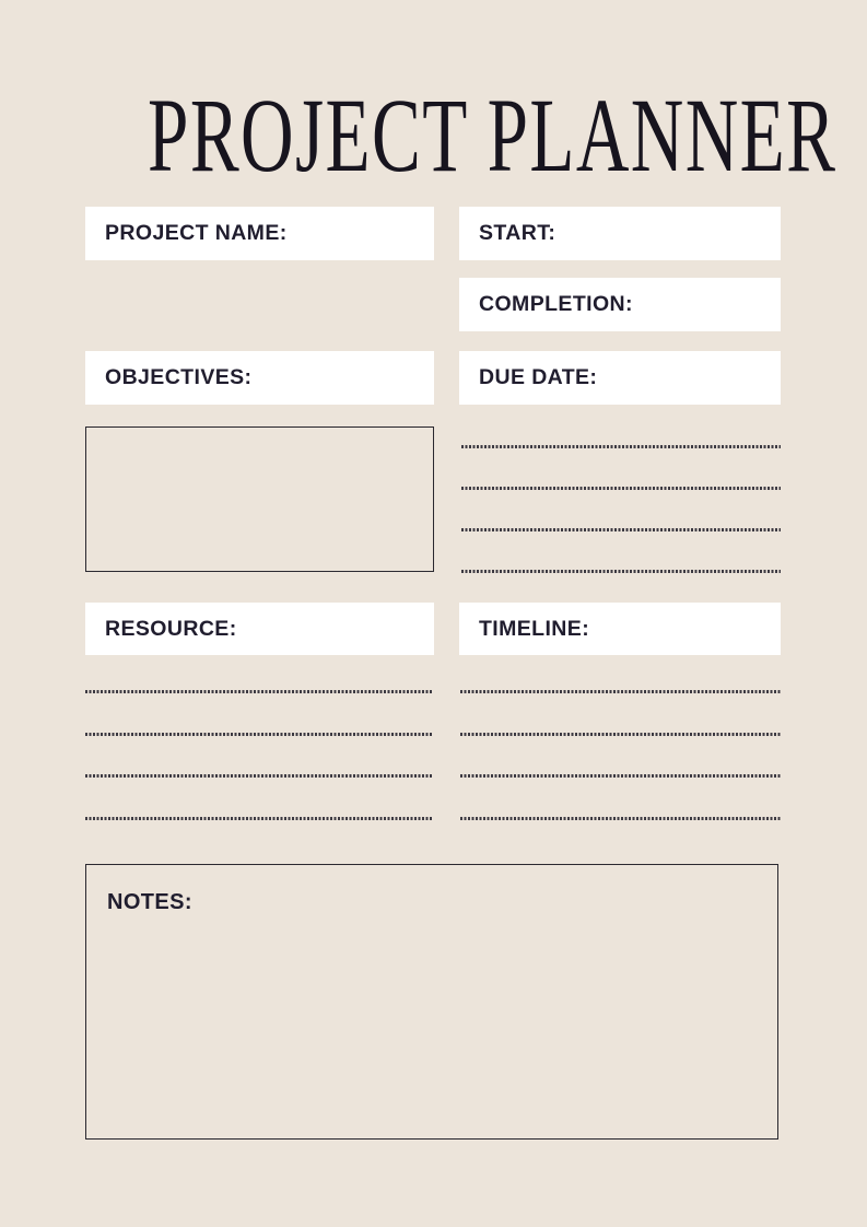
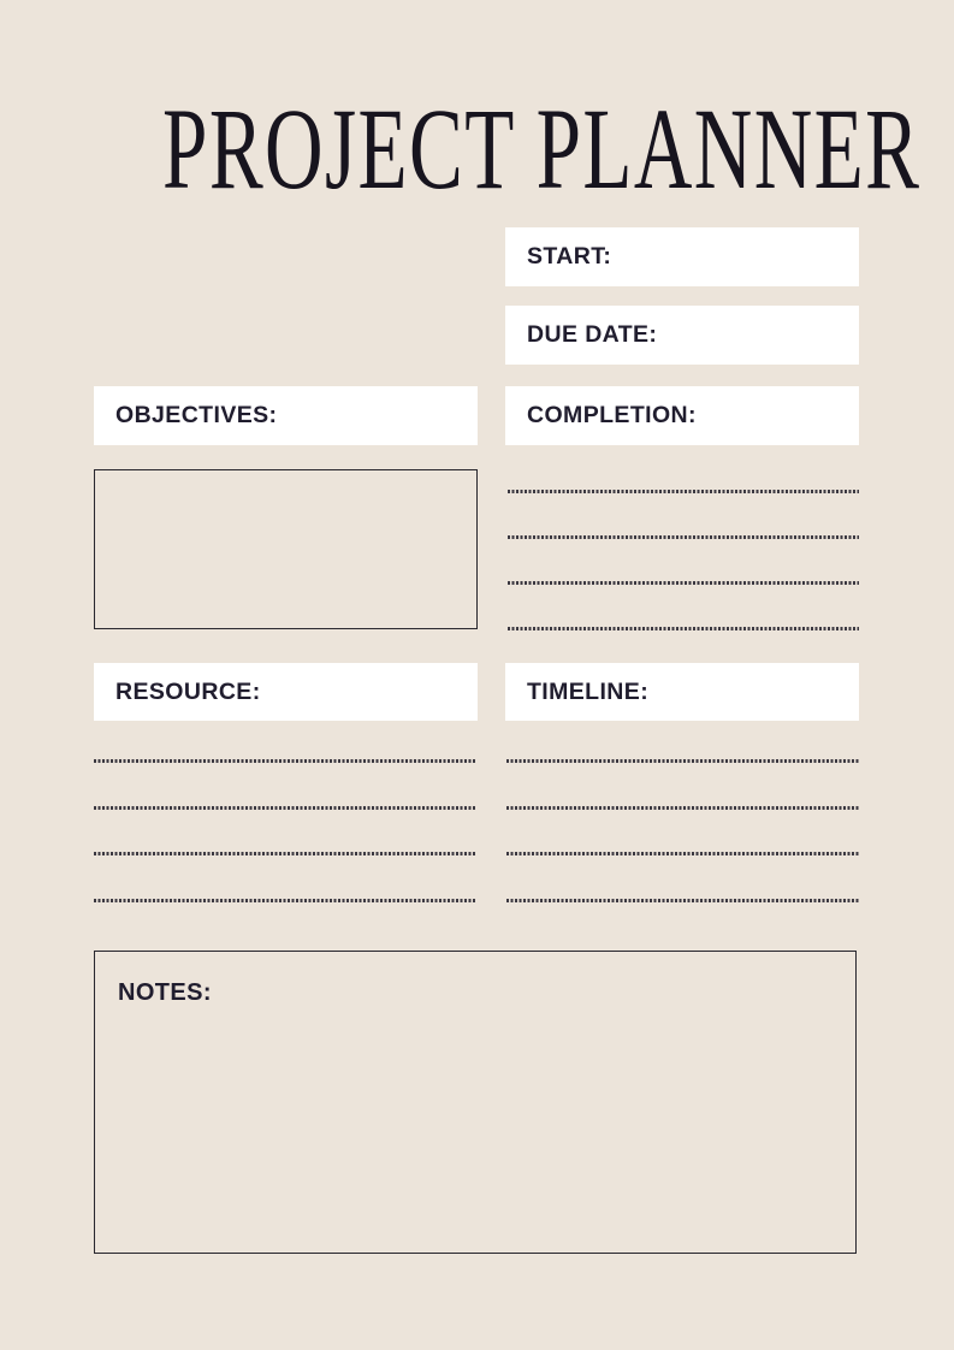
  PROJECT PLANNER
- PROJECT NAME:
  START:
- COMPLETION:
+ DUE DATE:
  OBJECTIVES:
- DUE DATE:
+ COMPLETION:
  RESOURCE:
  TIMELINE:
  NOTES:
